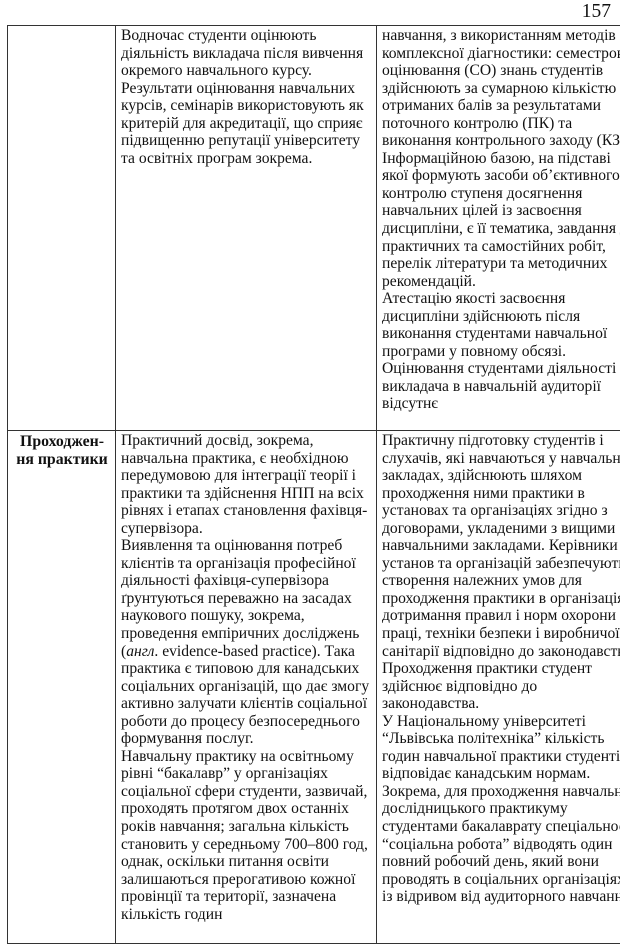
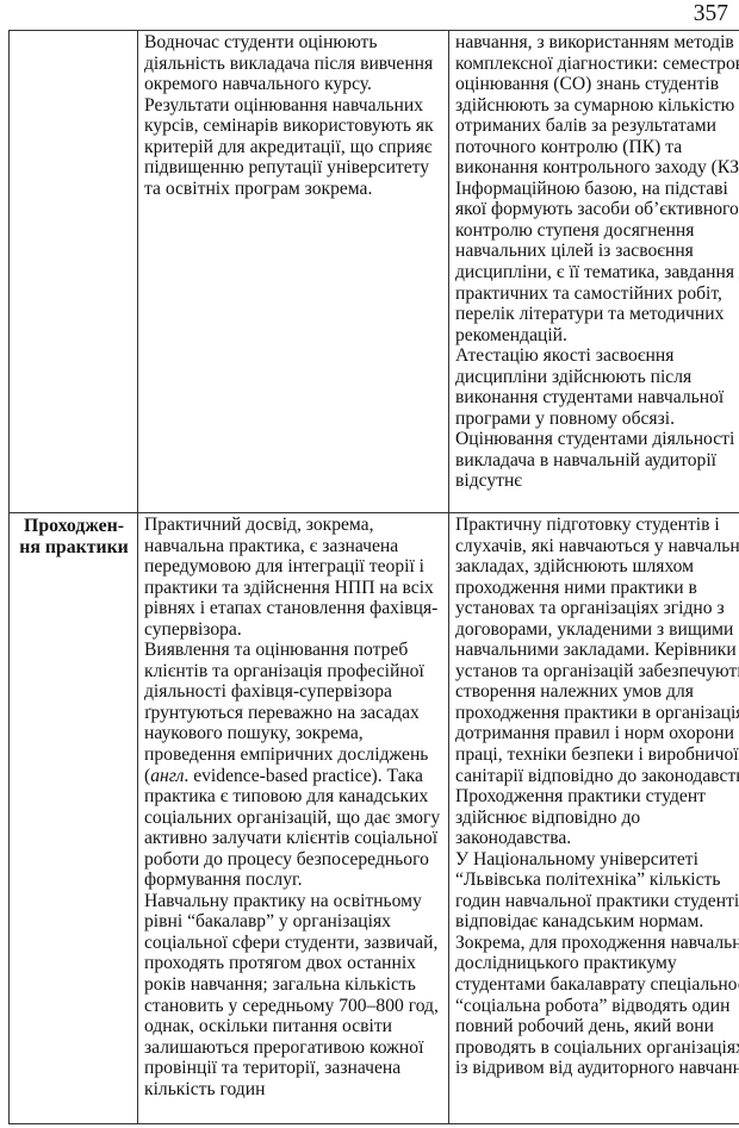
- 157
+ 357
  	Водночас студенти оцінюють діяльність викладача після вивчення окремого навчального курсу. Результати оцінювання навчальних курсів, семінарів використовують як критерій для акредитації, що сприяє підвищенню репутації університету та освітніх програм зокрема.	навчання, з використанням методів комплексної діагностики: семестро оцінювання (СО) знань студентів здійснюють за сумарною кількістю отриманих балів за результатами поточного контролю (ПК) та виконання контрольного заходу (КЗ Інформаційною базою, на підставі якої формують засоби об’єктивного контролю ступеня досягнення навчальних цілей із засвоєння дисципліни, є її тематика, завдання практичних та самостійних робіт, перелік літератури та методичних рекомендацій. Атестацію якості засвоєння дисципліни здійснюють після виконання студентами навчальної програми у повному обсязі. Оцінювання студентами діяльності викладача в навчальній аудиторії відсутнє
- Проходжен- ня практики	Практичний досвід, зокрема, навчальна практика, є необхідною передумовою для інтеграції теорії і практики та здійснення НПП на всіх рівнях і етапах становлення фахівця-супервізора. Виявлення та оцінювання потреб клієнтів та організація професійної діяльності фахівця-супервізора ґрунтуються переважно на засадах наукового пошуку, зокрема, проведення емпіричних досліджень (англ. evidence-based practice). Така практика є типовою для канадських соціальних організацій, що дає змогу активно залучати клієнтів соціальної роботи до процесу безпосереднього формування послуг. Навчальну практику на освітньому рівні “бакалавр” у організаціях соціальної сфери студенти, зазвичай, проходять протягом двох останніх років навчання; загальна кількість становить у середньому 700–800 год, однак, оскільки питання освіти залишаються прерогативою кожної провінції та території, зазначена кількість годин	Практичну підготовку студентів і слухачів, які навчаються у навчальн закладах, здійснюють шляхом проходження ними практики в установах та організаціях згідно з договорами, укладеними з вищими навчальними закладами. Керівники установ та організацій забезпечуют створення належних умов для проходження практики в організаці дотримання правил і норм охорони праці, техніки безпеки і виробничої санітарії відповідно до законодавст Проходження практики студент здійснює відповідно до законодавства. У Національному університеті “Львівська політехніка” кількість годин навчальної практики студенті відповідає канадським нормам. Зокрема, для проходження навчальндослідницького практикуму студентами бакалаврату спеціально “соціальна робота” відводять один повний робочий день, який вони проводять в соціальних організація із відривом від аудиторного навчанн
+ Проходжен- ня практики	Практичний досвід, зокрема, навчальна практика, є зазначена передумовою для інтеграції теорії і практики та здійснення НПП на всіх рівнях і етапах становлення фахівця-супервізора. Виявлення та оцінювання потреб клієнтів та організація професійної діяльності фахівця-супервізора ґрунтуються переважно на засадах наукового пошуку, зокрема, проведення емпіричних досліджень (англ. evidence-based practice). Така практика є типовою для канадських соціальних організацій, що дає змогу активно залучати клієнтів соціальної роботи до процесу безпосереднього формування послуг. Навчальну практику на освітньому рівні “бакалавр” у організаціях соціальної сфери студенти, зазвичай, проходять протягом двох останніх років навчання; загальна кількість становить у середньому 700–800 год, однак, оскільки питання освіти залишаються прерогативою кожної провінції та території, зазначена кількість годин	Практичну підготовку студентів і слухачів, які навчаються у навчальн закладах, здійснюють шляхом проходження ними практики в установах та організаціях згідно з договорами, укладеними з вищими навчальними закладами. Керівники установ та організацій забезпечуют створення належних умов для проходження практики в організаці дотримання правил і норм охорони праці, техніки безпеки і виробничої санітарії відповідно до законодавст Проходження практики студент здійснює відповідно до законодавства. У Національному університеті “Львівська політехніка” кількість годин навчальної практики студенті відповідає канадським нормам. Зокрема, для проходження навчальндослідницького практикуму студентами бакалаврату спеціально “соціальна робота” відводять один повний робочий день, який вони проводять в соціальних організація із відривом від аудиторного навчанн
